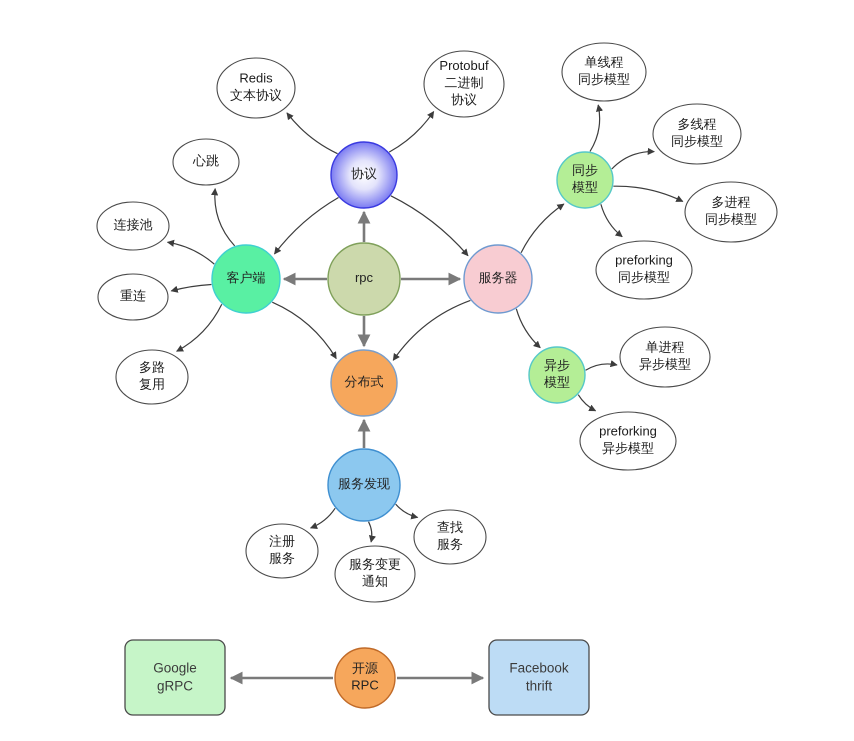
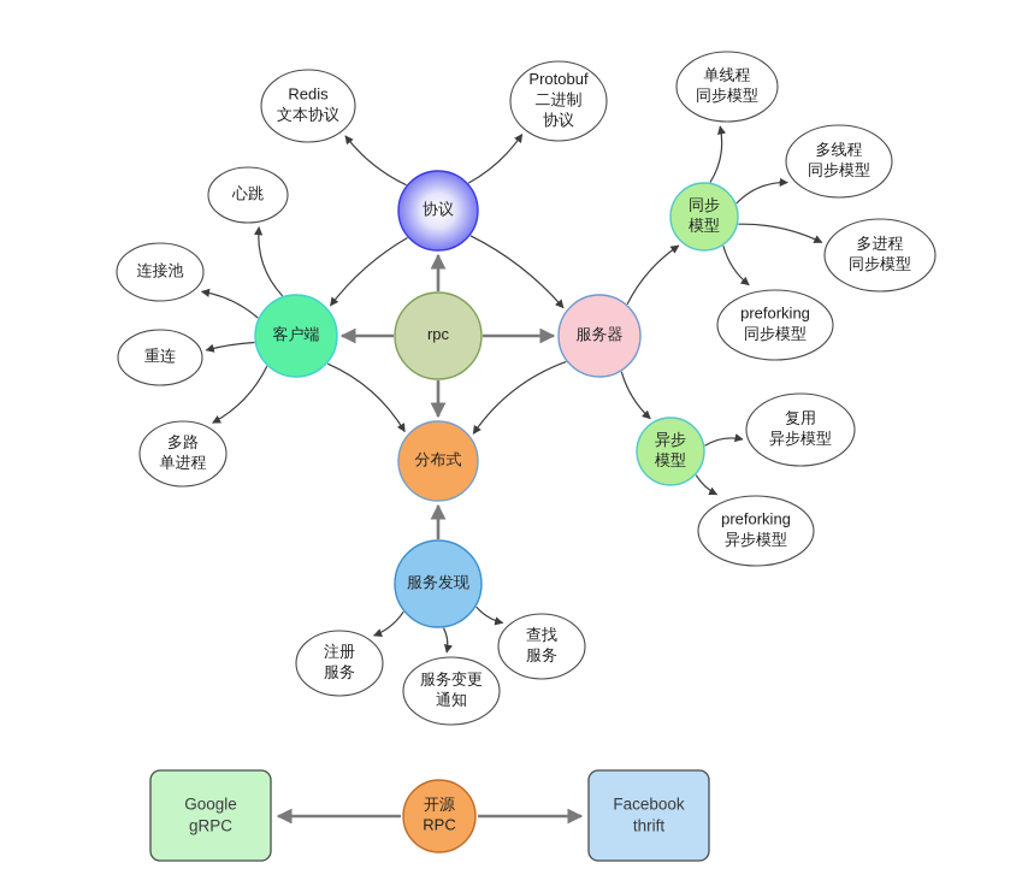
  Redis 文本协议
  Protobuf 二进制协议
  心跳
  连接池
  重连
- 多路复用
+ 多路单进程
  单线程同步模型
  多线程同步模型
  多进程同步模型
  preforking 同步模型
- 单进程异步模型
+ 复用异步模型
  preforking 异步模型
  注册服务
  服务变更通知
  查找服务
  客户端
  服务器
  分布式
  服务发现
  同步模型
  异步模型
  rpc
  协议
  Google gRPC
  Facebook thrift
  开源 RPC
